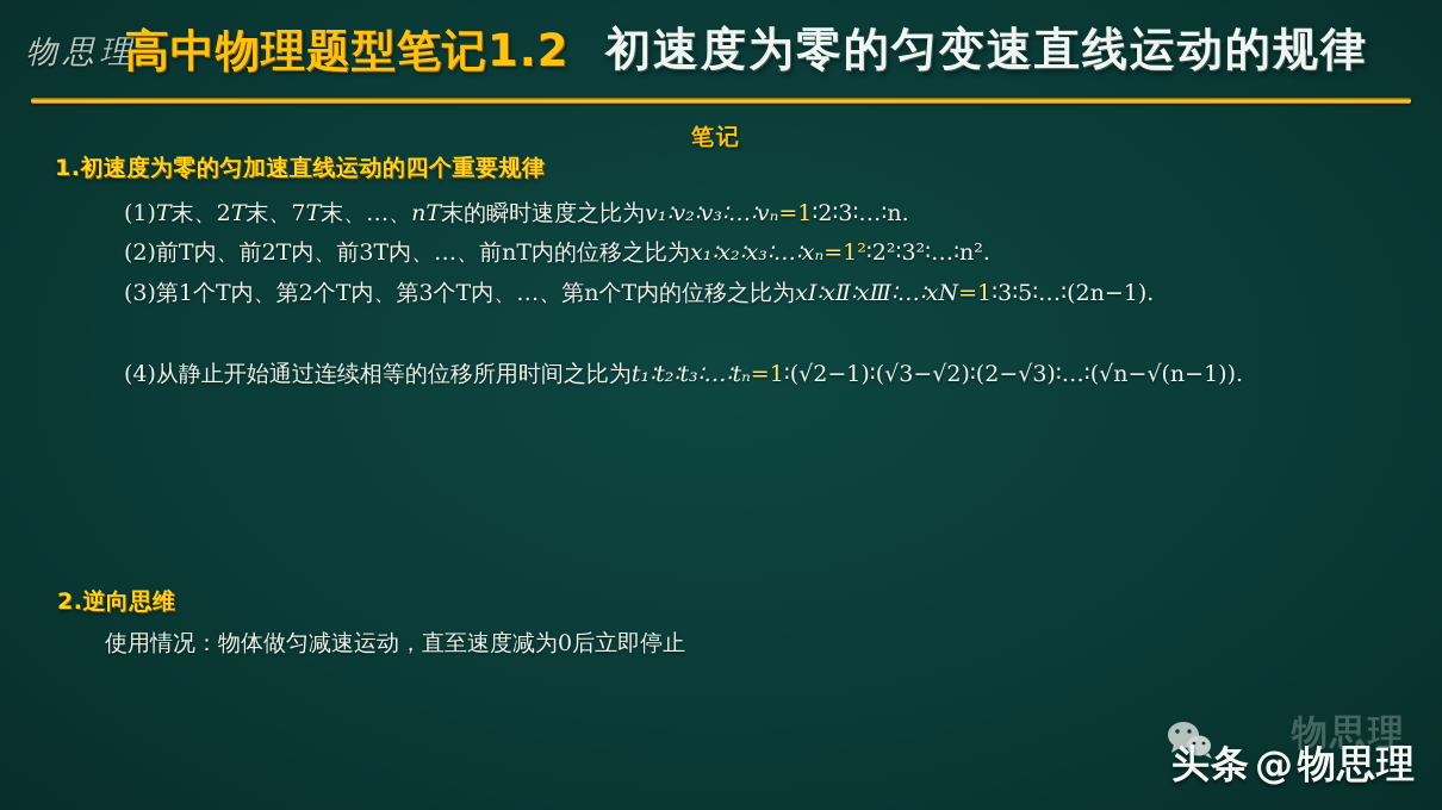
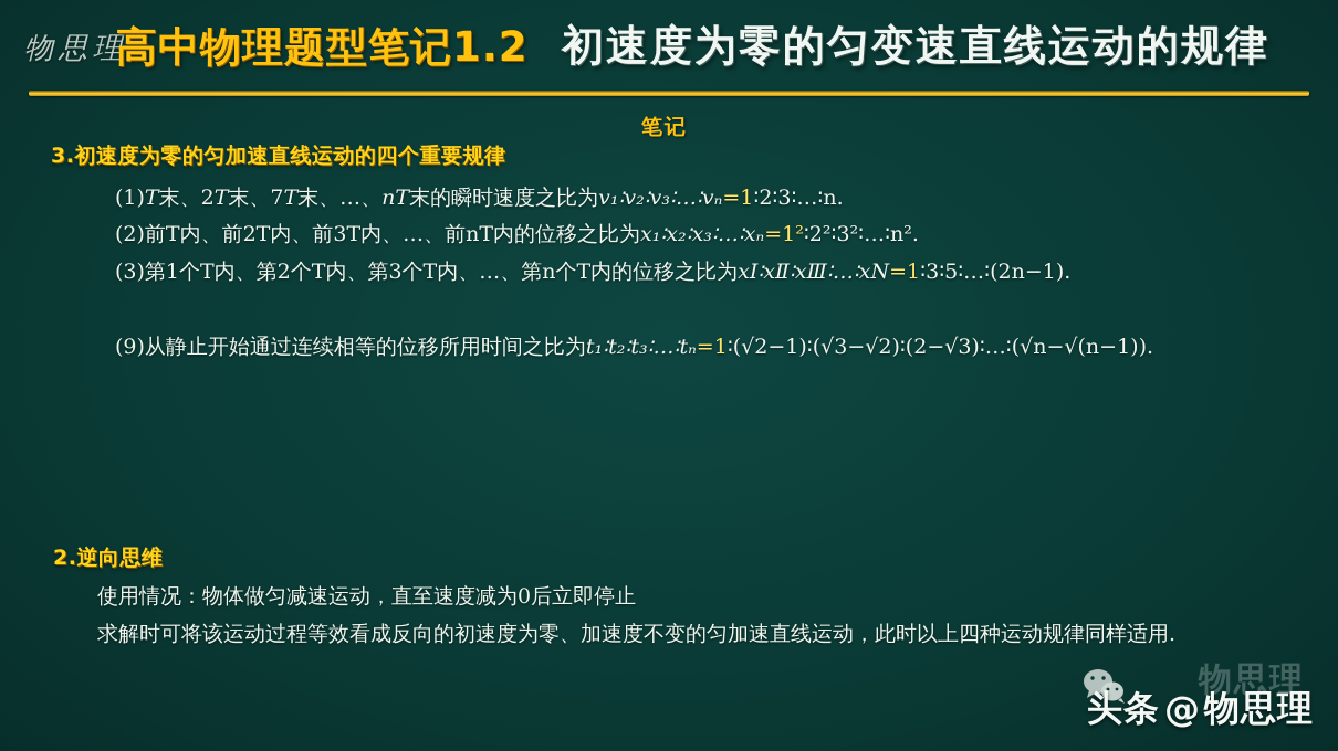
  物思理
  高中物理题型笔记1.2
  初速度为零的匀变速直线运动的规律
  笔记
- 1.初速度为零的匀加速直线运动的四个重要规律
+ 3.初速度为零的匀加速直线运动的四个重要规律
  (1)T末、2T末、7T末、…、nT末的瞬时速度之比为v₁∶v₂∶v₃∶…∶vₙ=1∶2∶3∶…∶n.
  (2)前T内、前2T内、前3T内、…、前nT内的位移之比为x₁∶x₂∶x₃∶…∶xₙ=1²∶2²∶3²∶…∶n².
  (3)第1个T内、第2个T内、第3个T内、…、第n个T内的位移之比为xⅠ∶xⅡ∶xⅢ∶…∶xN=1∶3∶5∶…∶(2n−1).
- (4)从静止开始通过连续相等的位移所用时间之比为t₁∶t₂∶t₃∶…∶tₙ=1∶(√2−1)∶(√3−√2)∶(2−√3)∶…∶(√n−√(n−1)).
+ (9)从静止开始通过连续相等的位移所用时间之比为t₁∶t₂∶t₃∶…∶tₙ=1∶(√2−1)∶(√3−√2)∶(2−√3)∶…∶(√n−√(n−1)).
  2.逆向思维
  使用情况：物体做匀减速运动，直至速度减为0后立即停止
+ 求解时可将该运动过程等效看成反向的初速度为零、加速度不变的匀加速直线运动，此时以上四种运动规律同样适用.
  物思理
  头条
  @
  物思理
